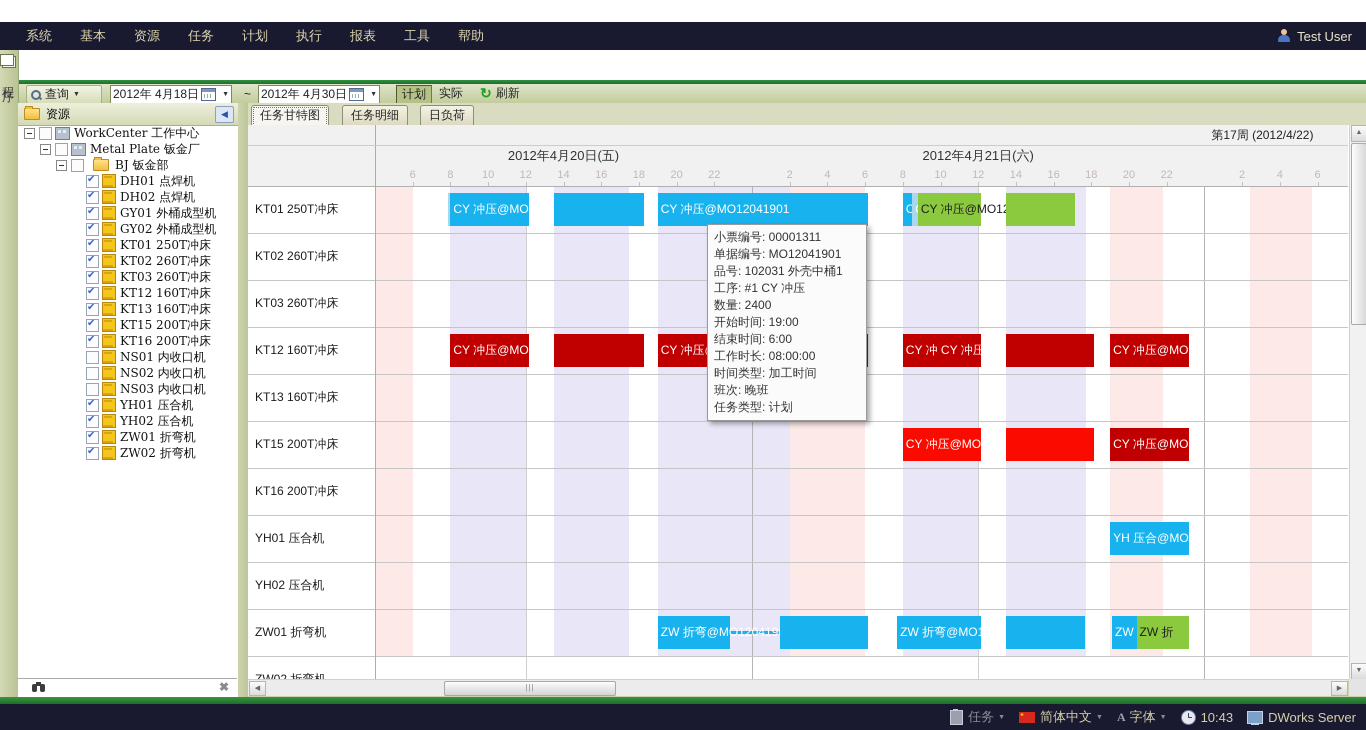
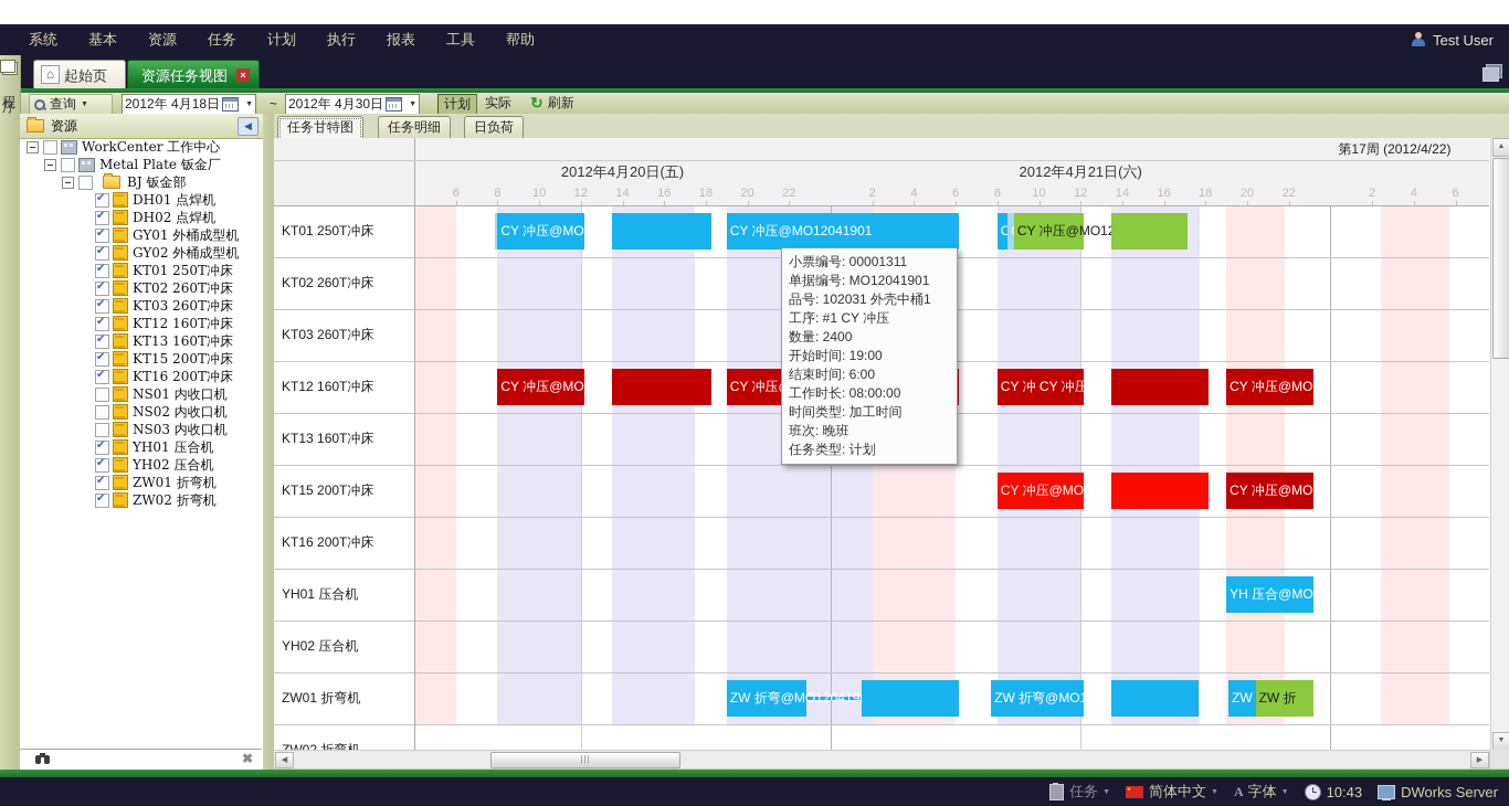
  系统
  基本
  资源
  任务
  计划
  执行
  报表
  工具
  帮助
  Test User
+ 起始页
+ 资源任务视图
  查询
  2012年 4月18日
  ~
  2012年 4月30日
  计划
  实际
  ↻
  刷新
  资源
  ◀
  WorkCenter 工作中心
  Metal Plate 钣金厂
  BJ 钣金部
  DH01 点焊机
  DH02 点焊机
  GY01 外桶成型机
  GY02 外桶成型机
  KT01 250T冲床
  KT02 260T冲床
  KT03 260T冲床
  KT12 160T冲床
  KT13 160T冲床
  KT15 200T冲床
  KT16 200T冲床
  NS01 内收口机
  NS02 内收口机
  NS03 内收口机
  YH01 压合机
  YH02 压合机
  ZW01 折弯机
  ZW02 折弯机
  ✖
  任务甘特图
  任务明细
  日负荷
  小票编号: 00001311
  单据编号: MO12041901
  品号: 102031 外壳中桶1
  工序: #1 CY 冲压
  数量: 2400
  开始时间: 19:00
  结束时间: 6:00
  工作时长: 08:00:00
  时间类型: 加工时间
  班次: 晚班
  任务类型: 计划
  2012年4月20日(五)
  6
  8
  10
  12
  14
  16
  18
  20
  22
  2012年4月21日(六)
  2
  4
  6
  8
  10
  12
  14
  16
  18
  20
  22
  2
  4
  6
  第17周 (2012/4/22)
  KT01 250T冲床
  CY 冲压@MO1204
  CY 冲压@MO12041901
  C
  KT02 260T冲床
  KT03 260T冲床
  KT12 160T冲床
  CY 冲压@MO1204
  CY 冲压@MO1
  KT13 160T冲床
  KT15 200T冲床
  CY 冲压@MO1204
  CY 冲压@MO1
  KT16 200T冲床
  YH01 压合机
  YH 压合@MO1
  YH02 压合机
  ZW01 折弯机
  ZW 折弯@MO120419
  ZW 折弯@MO1204
  ZW
  ZW 折
  |||
  任务
  简体中文
  A
  字体
  10:43
  DWorks Server
